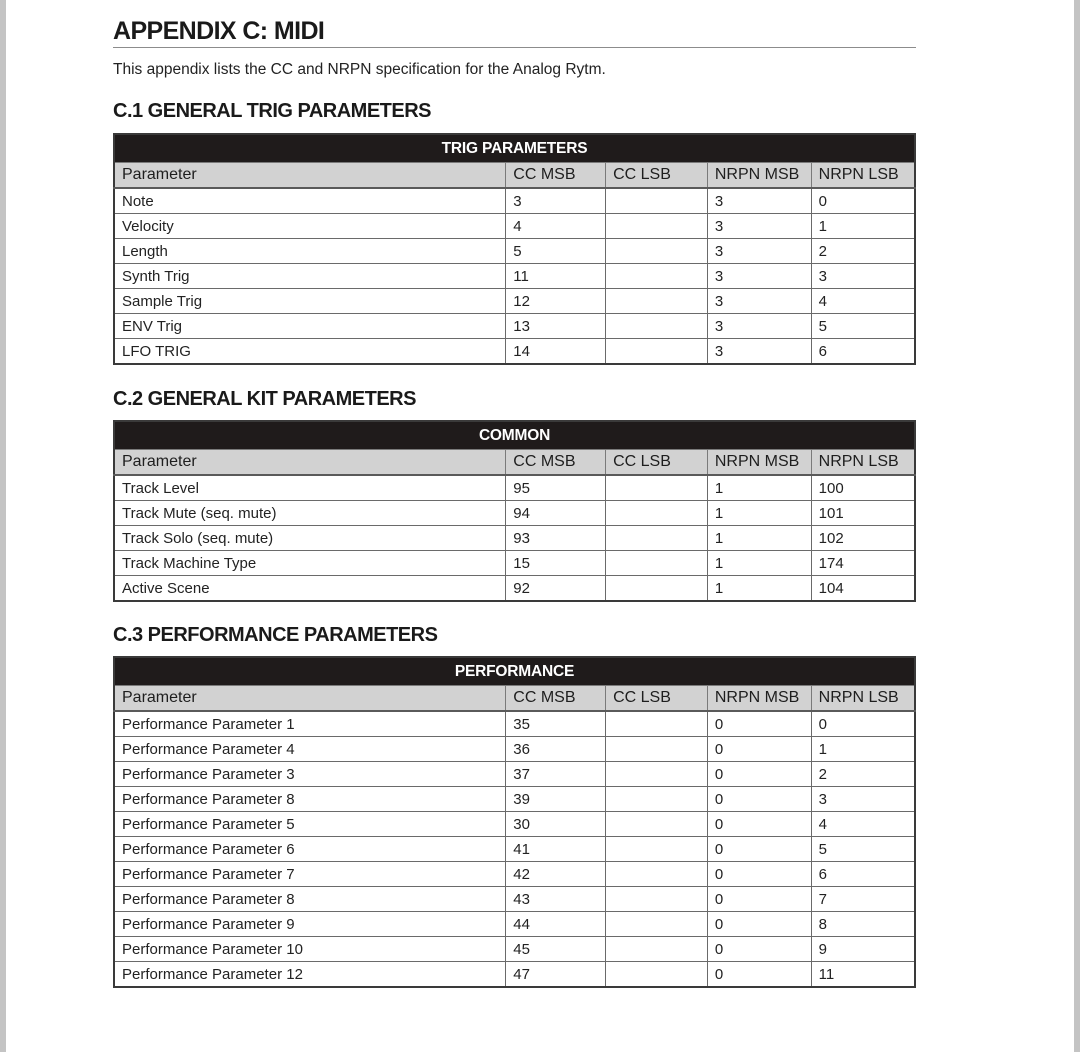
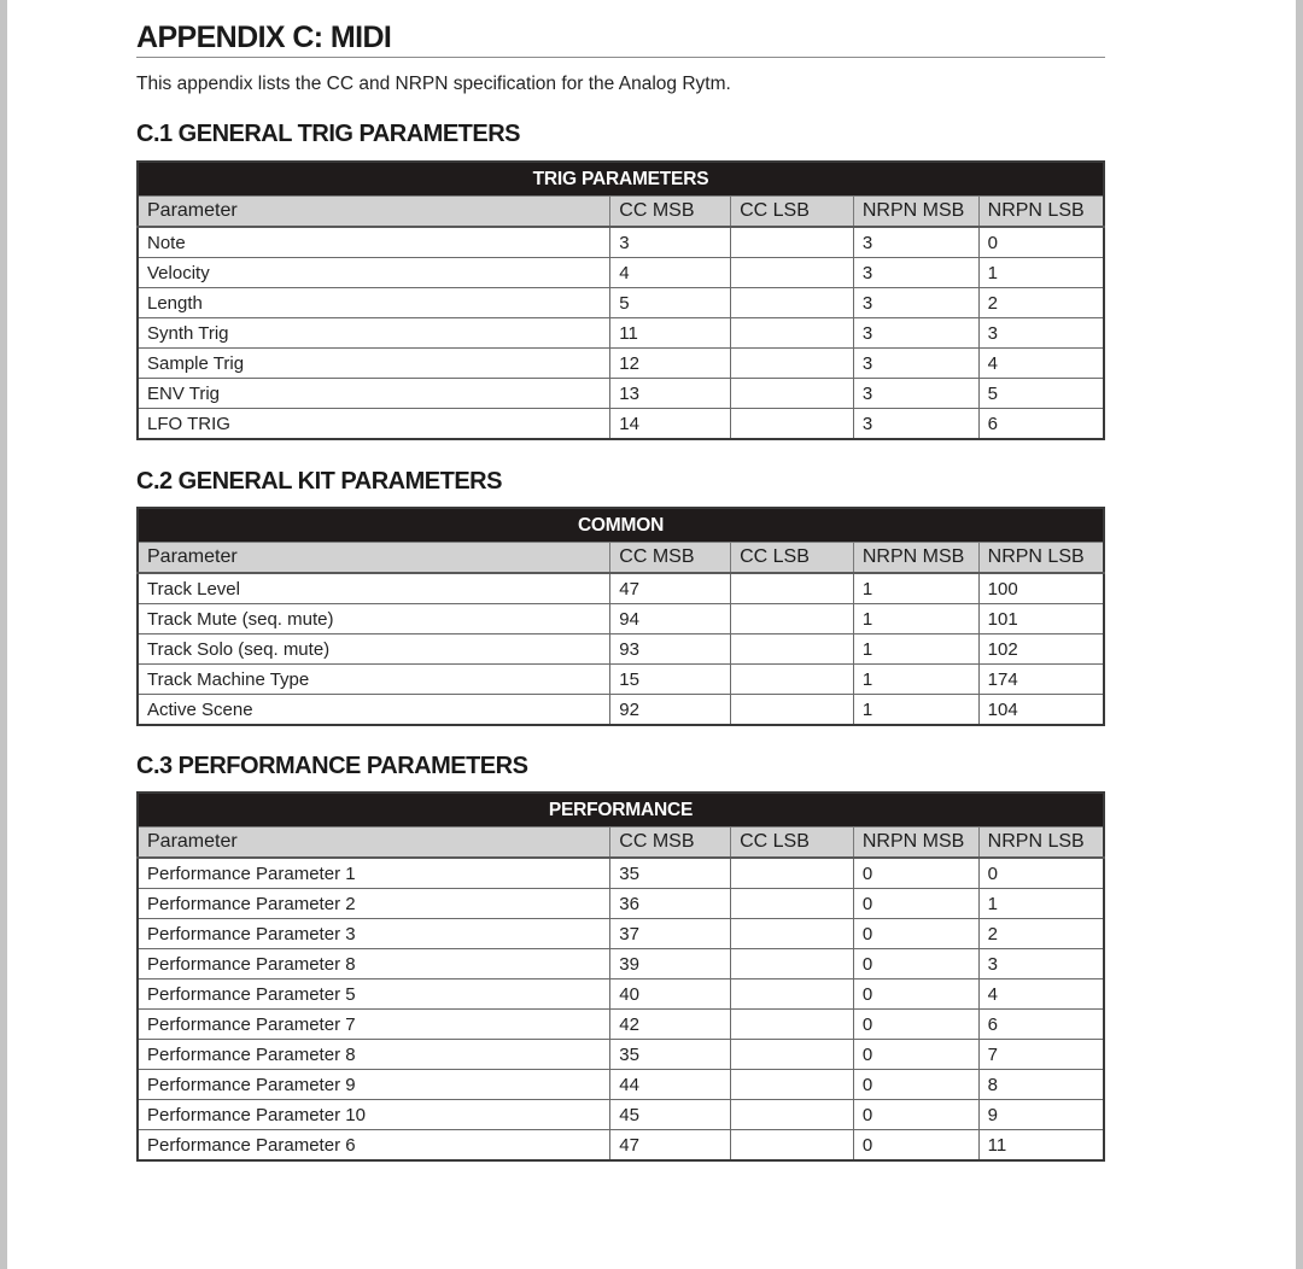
  APPENDIX C: MIDI
  This appendix lists the CC and NRPN specification for the Analog Rytm.
  C.1 GENERAL TRIG PARAMETERS
  TRIG PARAMETERS
  Parameter	CC MSB	CC LSB	NRPN MSB	NRPN LSB
  Note	3		3	0
  Velocity	4		3	1
  Length	5		3	2
  Synth Trig	11		3	3
  Sample Trig	12		3	4
  ENV Trig	13		3	5
  LFO TRIG	14		3	6
  C.2 GENERAL KIT PARAMETERS
  COMMON
  Parameter	CC MSB	CC LSB	NRPN MSB	NRPN LSB
- Track Level	95		1	100
+ Track Level	47		1	100
  Track Mute (seq. mute)	94		1	101
  Track Solo (seq. mute)	93		1	102
  Track Machine Type	15		1	174
  Active Scene	92		1	104
  C.3 PERFORMANCE PARAMETERS
  PERFORMANCE
  Parameter	CC MSB	CC LSB	NRPN MSB	NRPN LSB
  Performance Parameter 1	35		0	0
- Performance Parameter 4	36		0	1
+ Performance Parameter 2	36		0	1
  Performance Parameter 3	37		0	2
  Performance Parameter 8	39		0	3
- Performance Parameter 5	30		0	4
+ Performance Parameter 5	40		0	4
- Performance Parameter 6	41		0	5
  Performance Parameter 7	42		0	6
- Performance Parameter 8	43		0	7
+ Performance Parameter 8	35		0	7
  Performance Parameter 9	44		0	8
  Performance Parameter 10	45		0	9
- Performance Parameter 12	47		0	11
+ Performance Parameter 6	47		0	11
